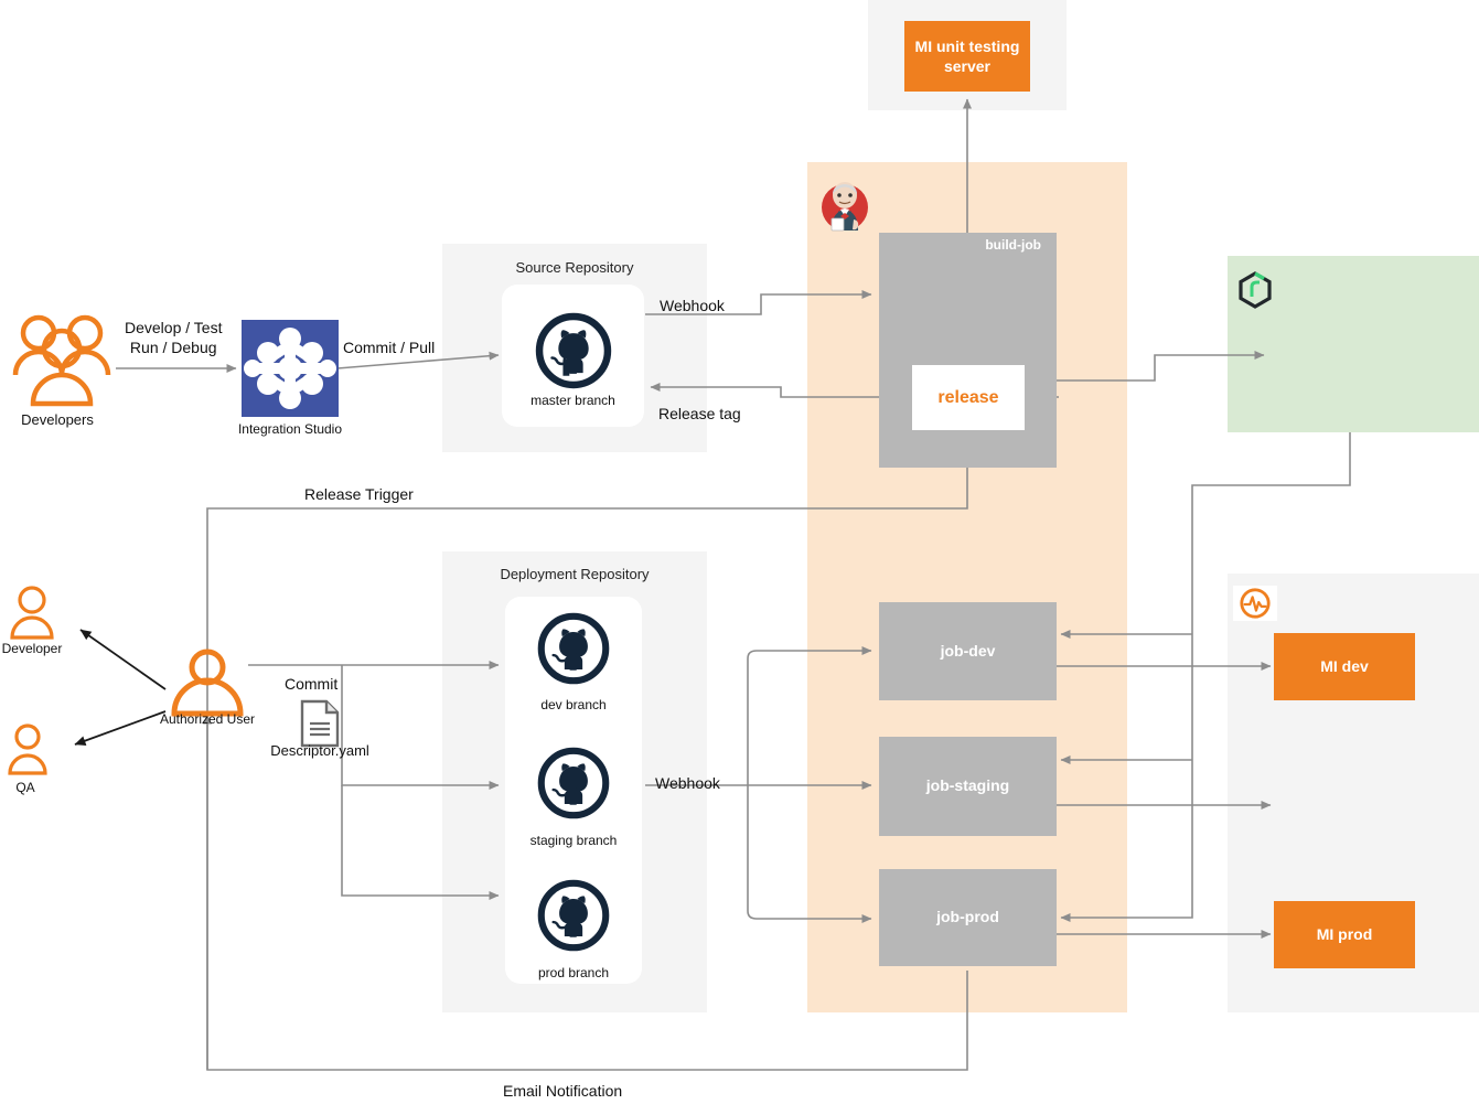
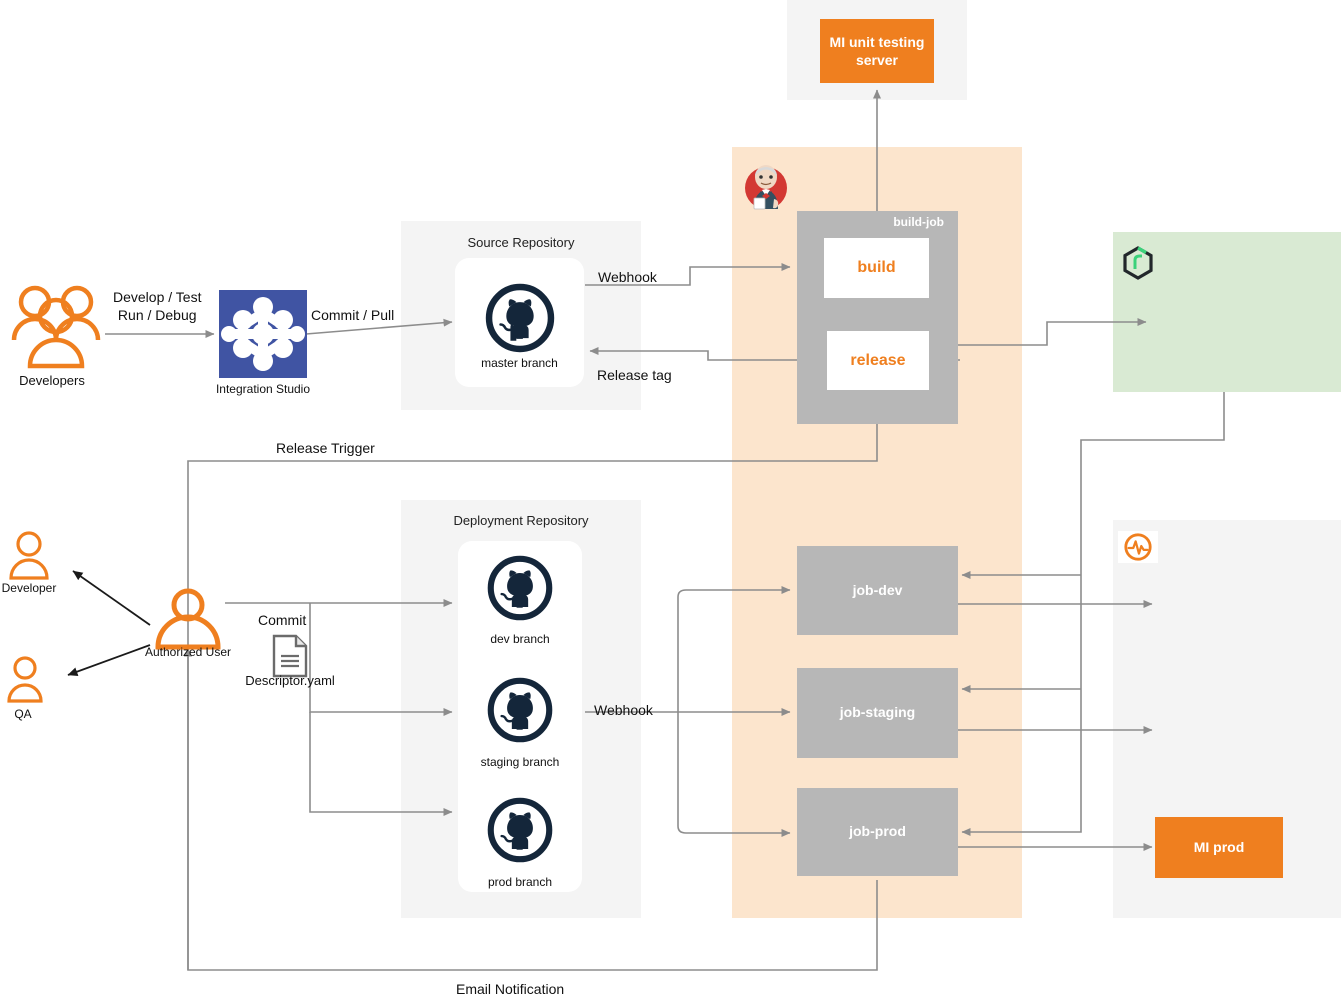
  MI unit testing
  server
  build-job
+ build
  release
  Source Repository
  master branch
  Developers
  Integration Studio
  Developer
  QA
  Authorized User
  Commit
  Descriptor.yaml
  Deployment Repository
  dev branch
  staging branch
  prod branch
  job-dev
  job-staging
  job-prod
- MI dev
  MI prod
  Develop / Test
  Run / Debug
  Commit / Pull
  Webhook
  Release tag
  Release Trigger
  Webhook
  Email Notification
